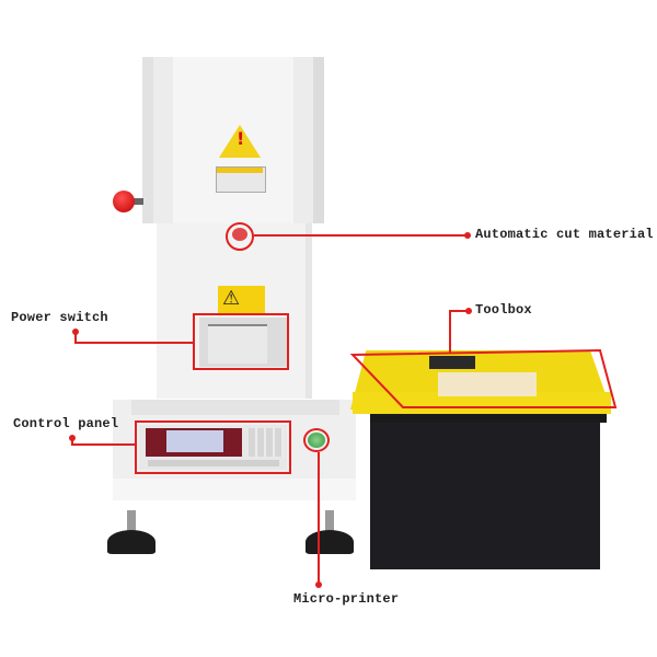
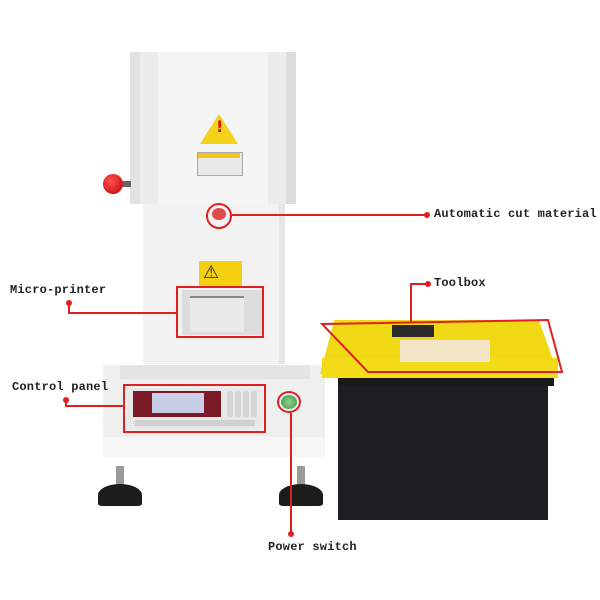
  !
  ⚠
  Automatic cut material
- Power switch
+ Micro-printer
  Control panel
  Toolbox
- Micro-printer
+ Power switch
